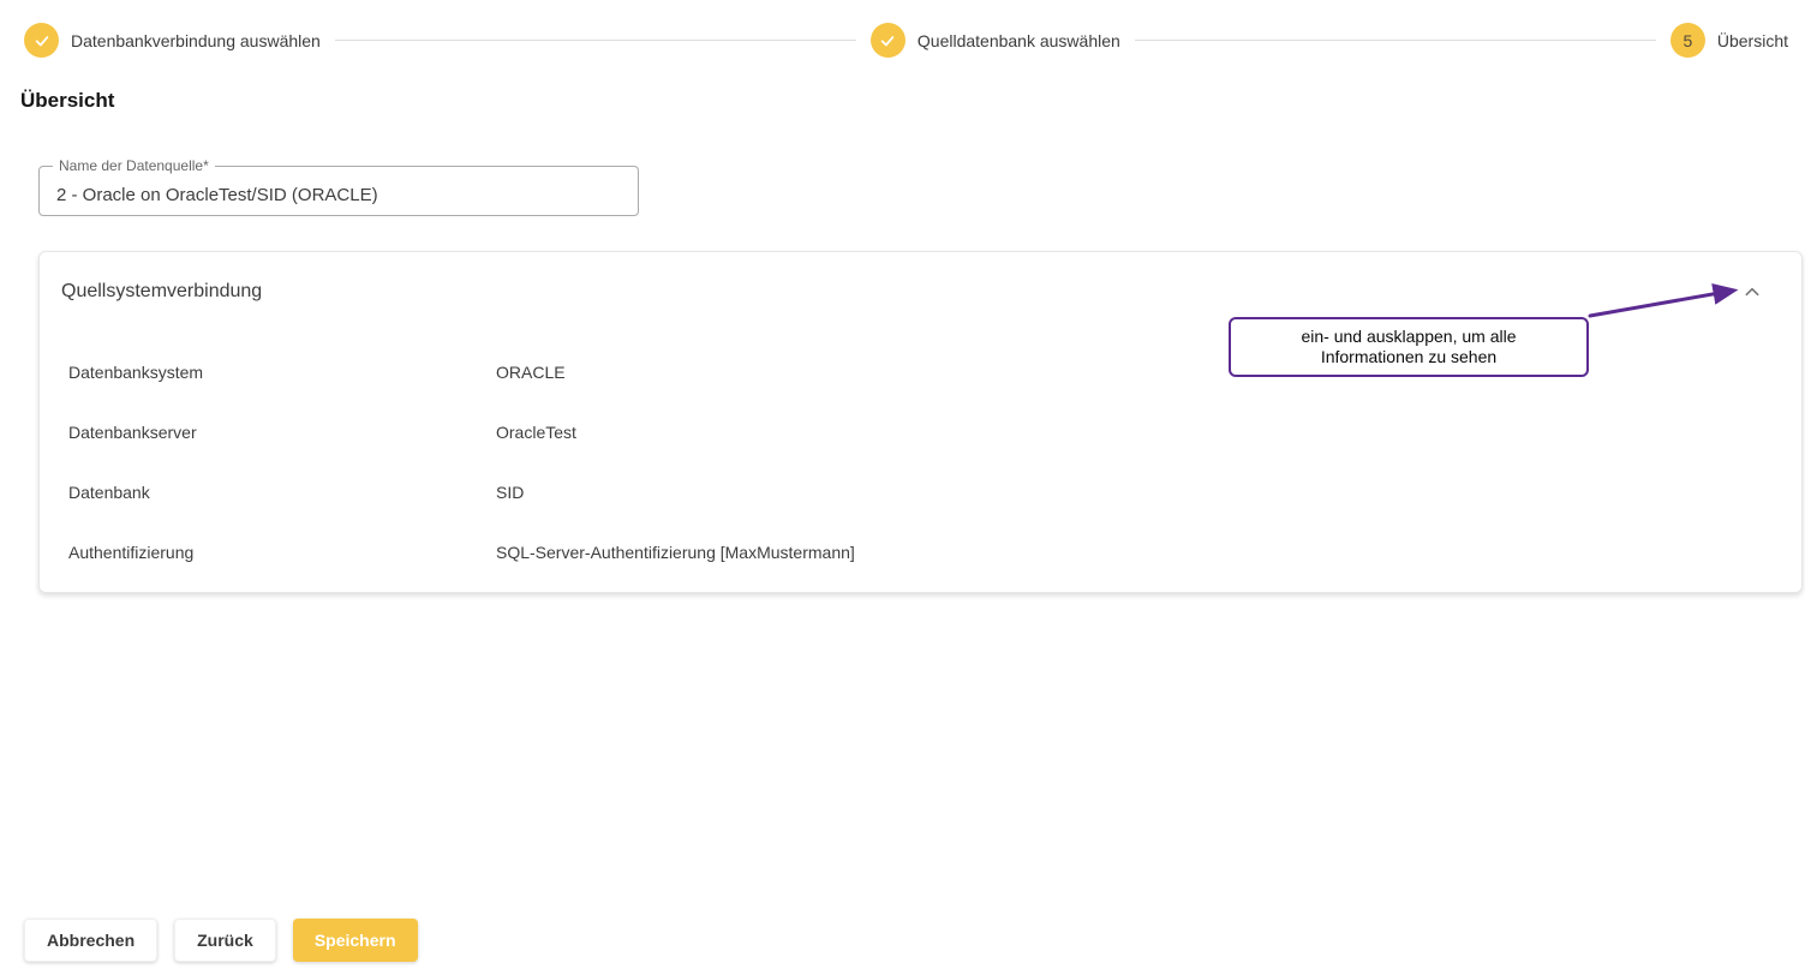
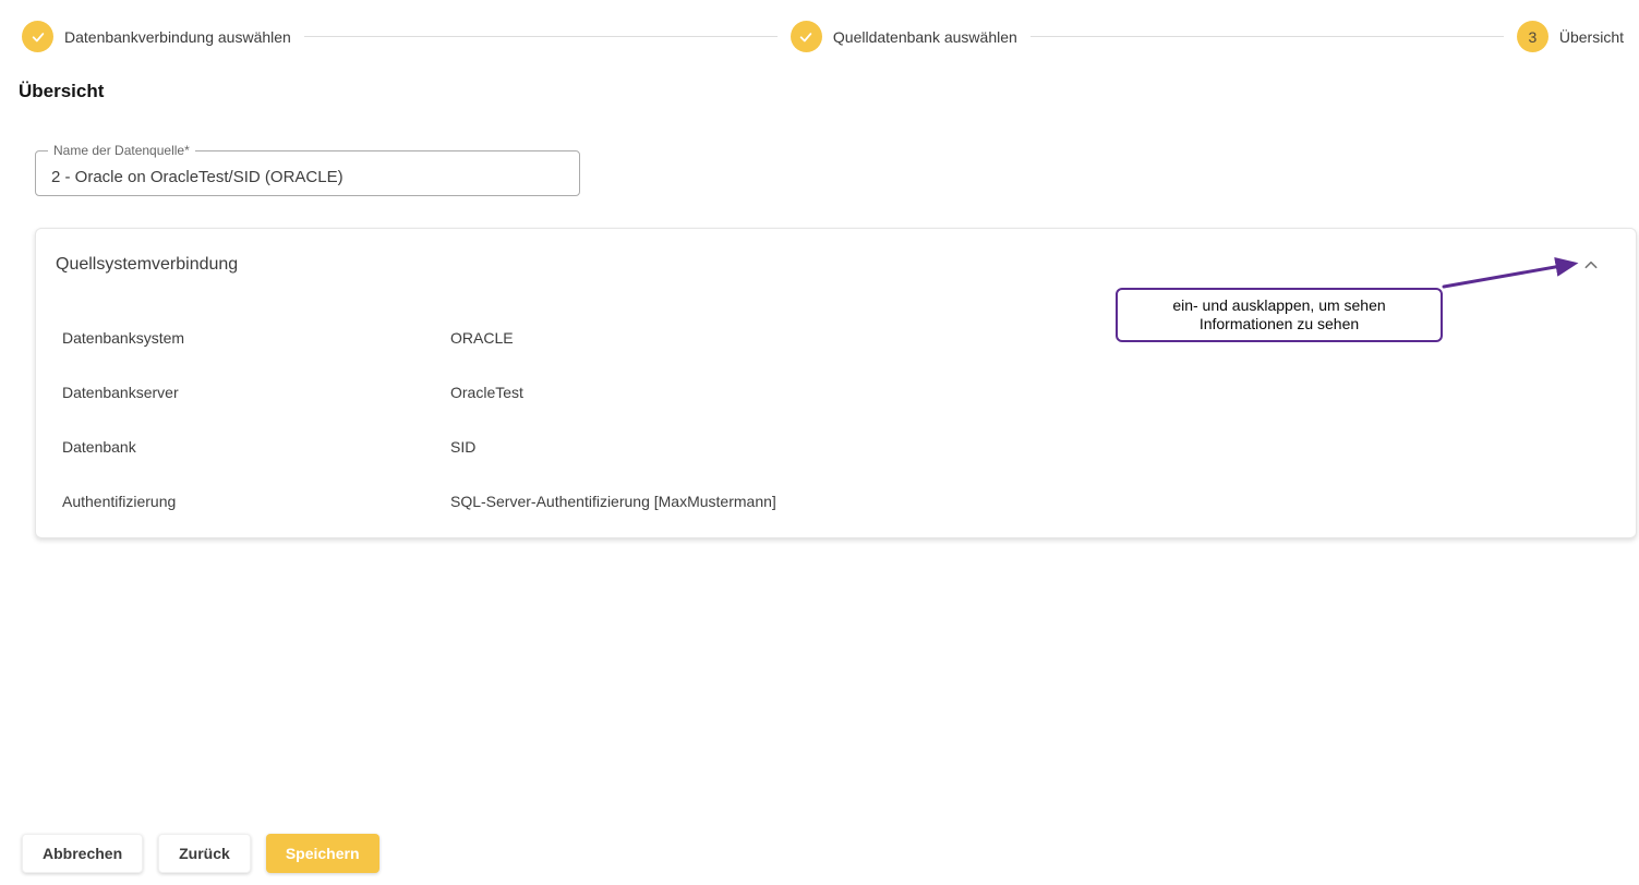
  Datenbankverbindung auswählen
  Quelldatenbank auswählen
- 5
+ 3
  Übersicht
  Übersicht
  Name der Datenquelle*
  2 - Oracle on OracleTest/SID (ORACLE)
  Quellsystemverbindung
  Datenbanksystem
  ORACLE
  Datenbankserver
  OracleTest
  Datenbank
  SID
  Authentifizierung
  SQL-Server-Authentifizierung [MaxMustermann]
- ein- und ausklappen, um alle
+ ein- und ausklappen, um sehen
  Informationen zu sehen
  Abbrechen
  Zurück
  Speichern
